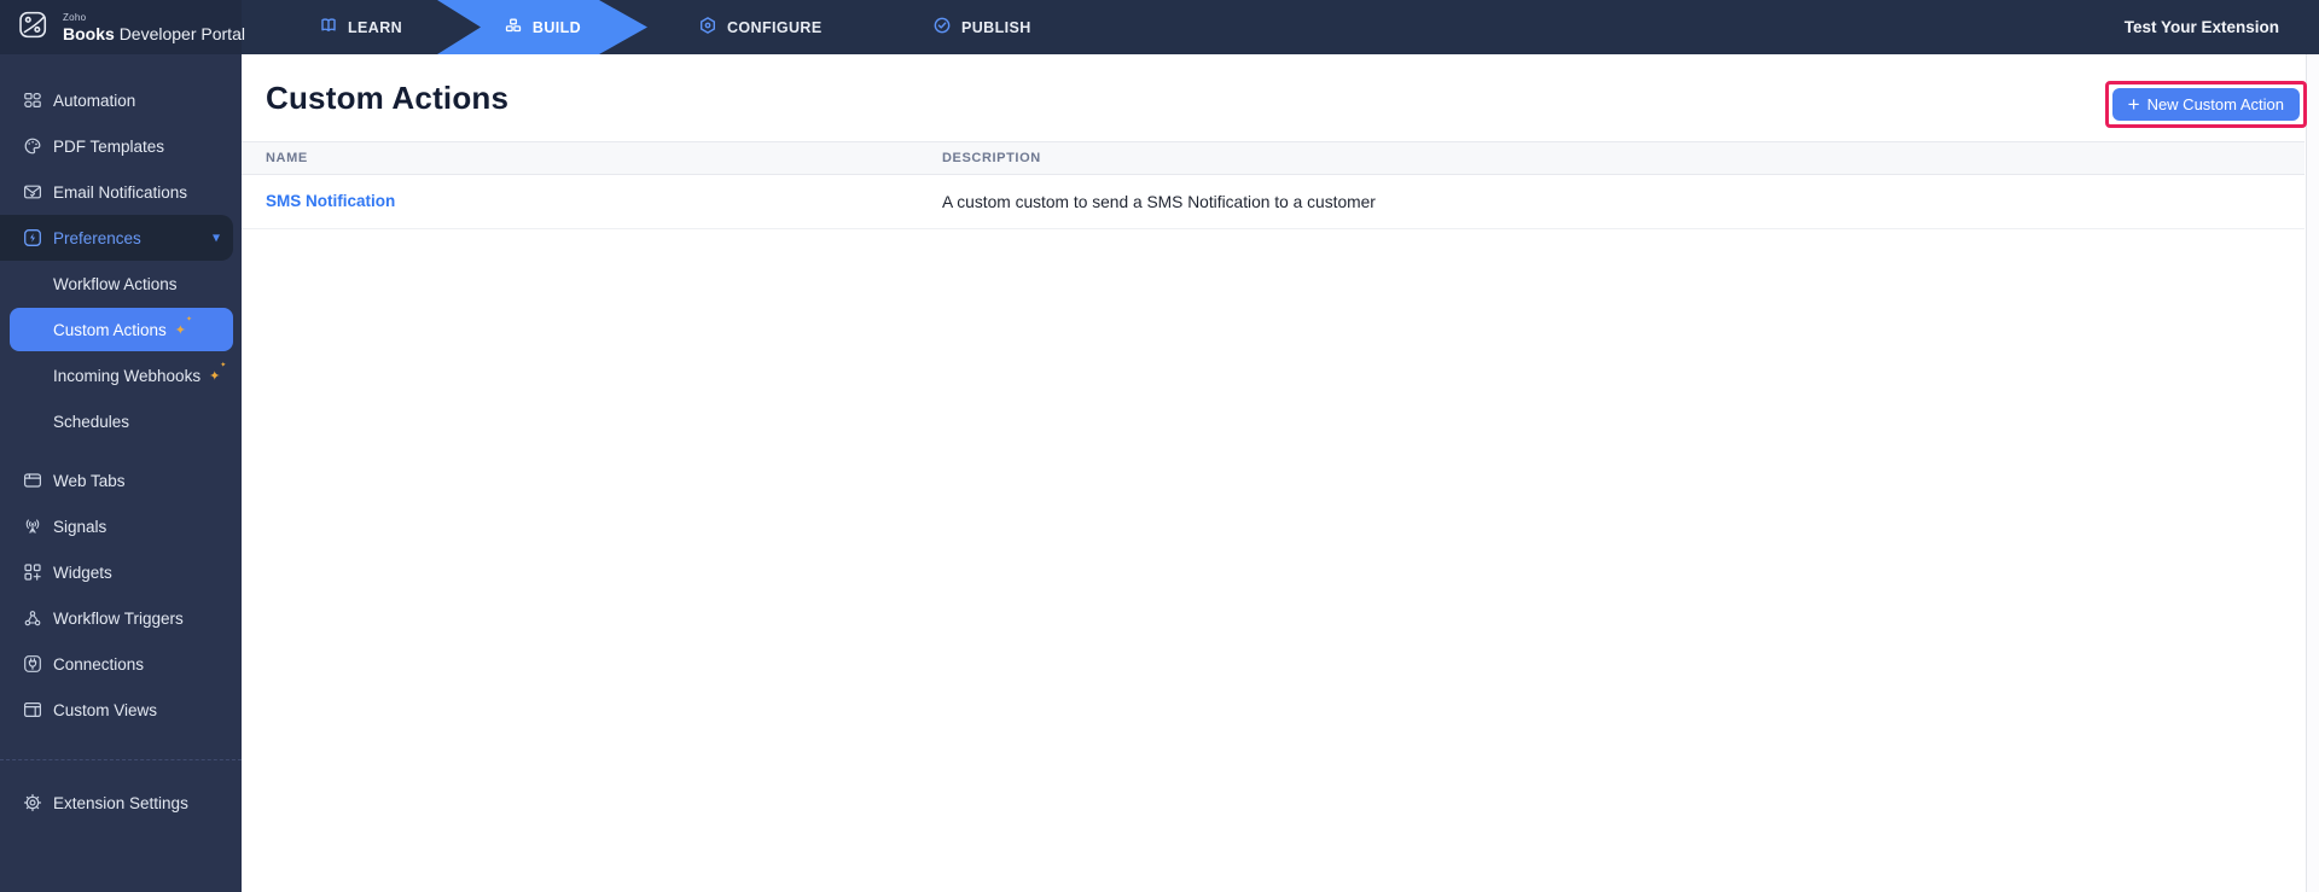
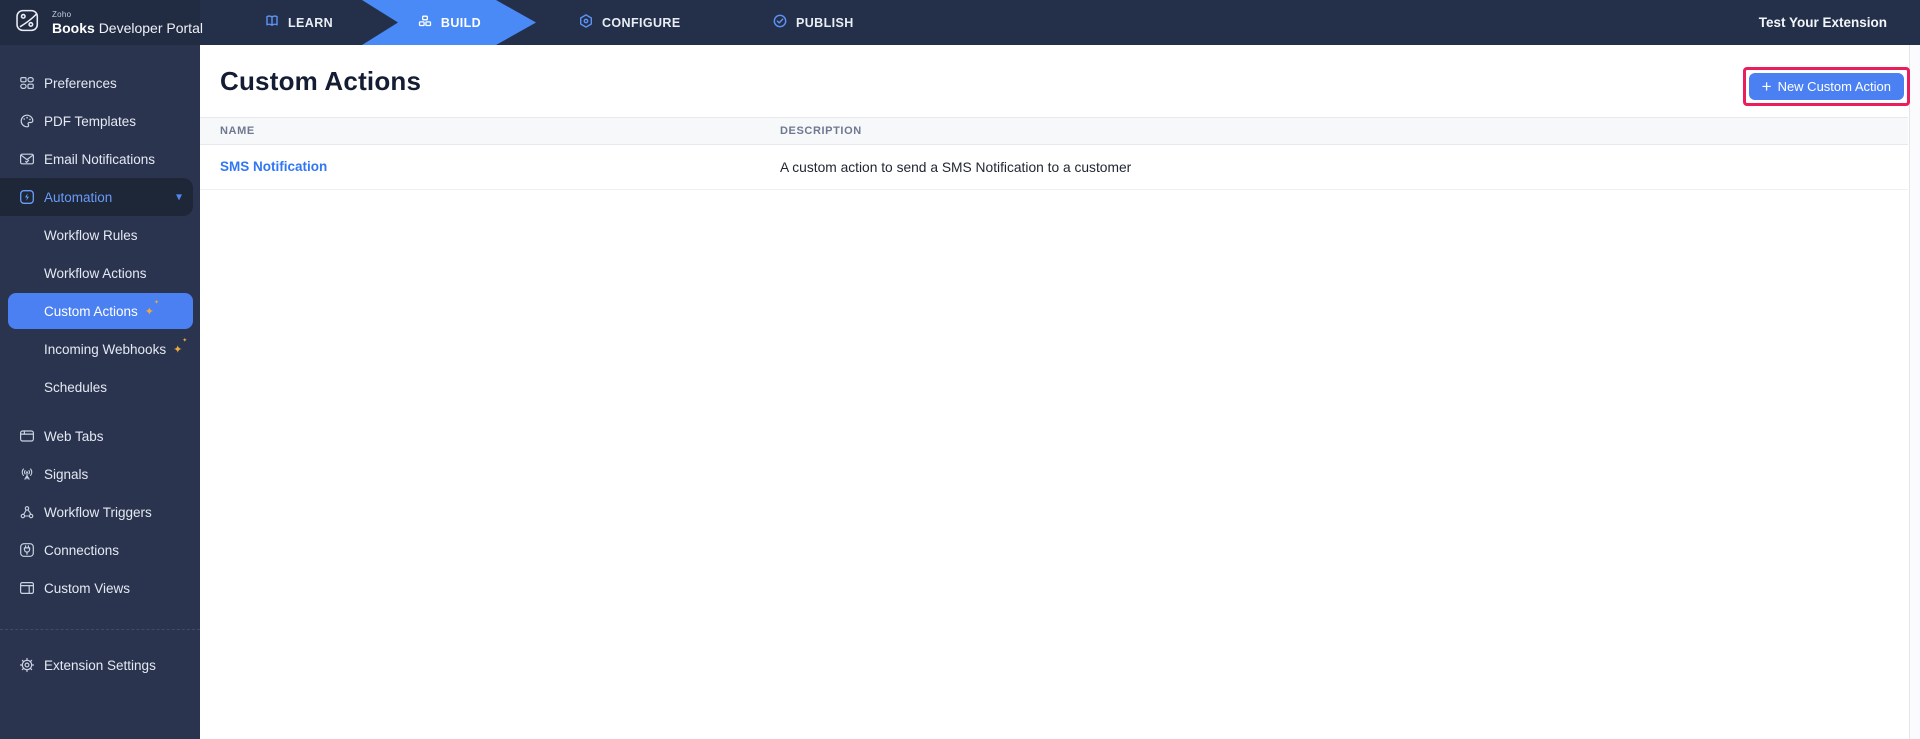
  Zoho
  Books Developer Portal
  LEARN
  BUILD
  CONFIGURE
  PUBLISH
  Test Your Extension
- Automation
+ Preferences
  PDF Templates
  Email Notifications
- Preferences
+ Automation
  ▾
+ Workflow Rules
  Workflow Actions
  Custom Actions
  ✦
  Incoming Webhooks
  ✦
  Schedules
  Web Tabs
  Signals
- Widgets
  Workflow Triggers
  Connections
  Custom Views
  Extension Settings
  Custom Actions
  +
  New Custom Action
  NAME
  DESCRIPTION
  SMS Notification
- A custom custom to send a SMS Notification to a customer
+ A custom action to send a SMS Notification to a customer
